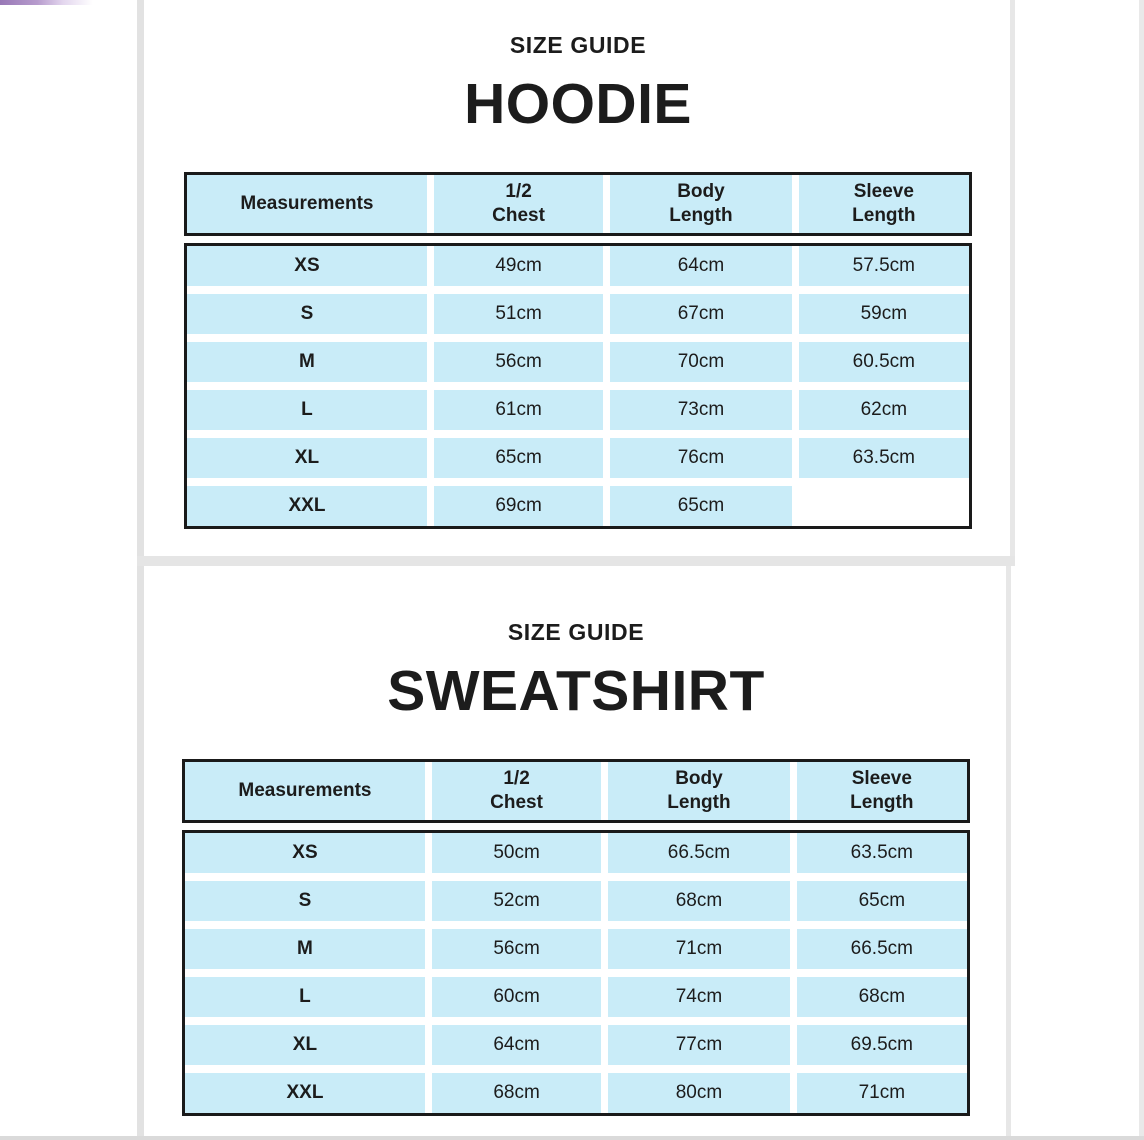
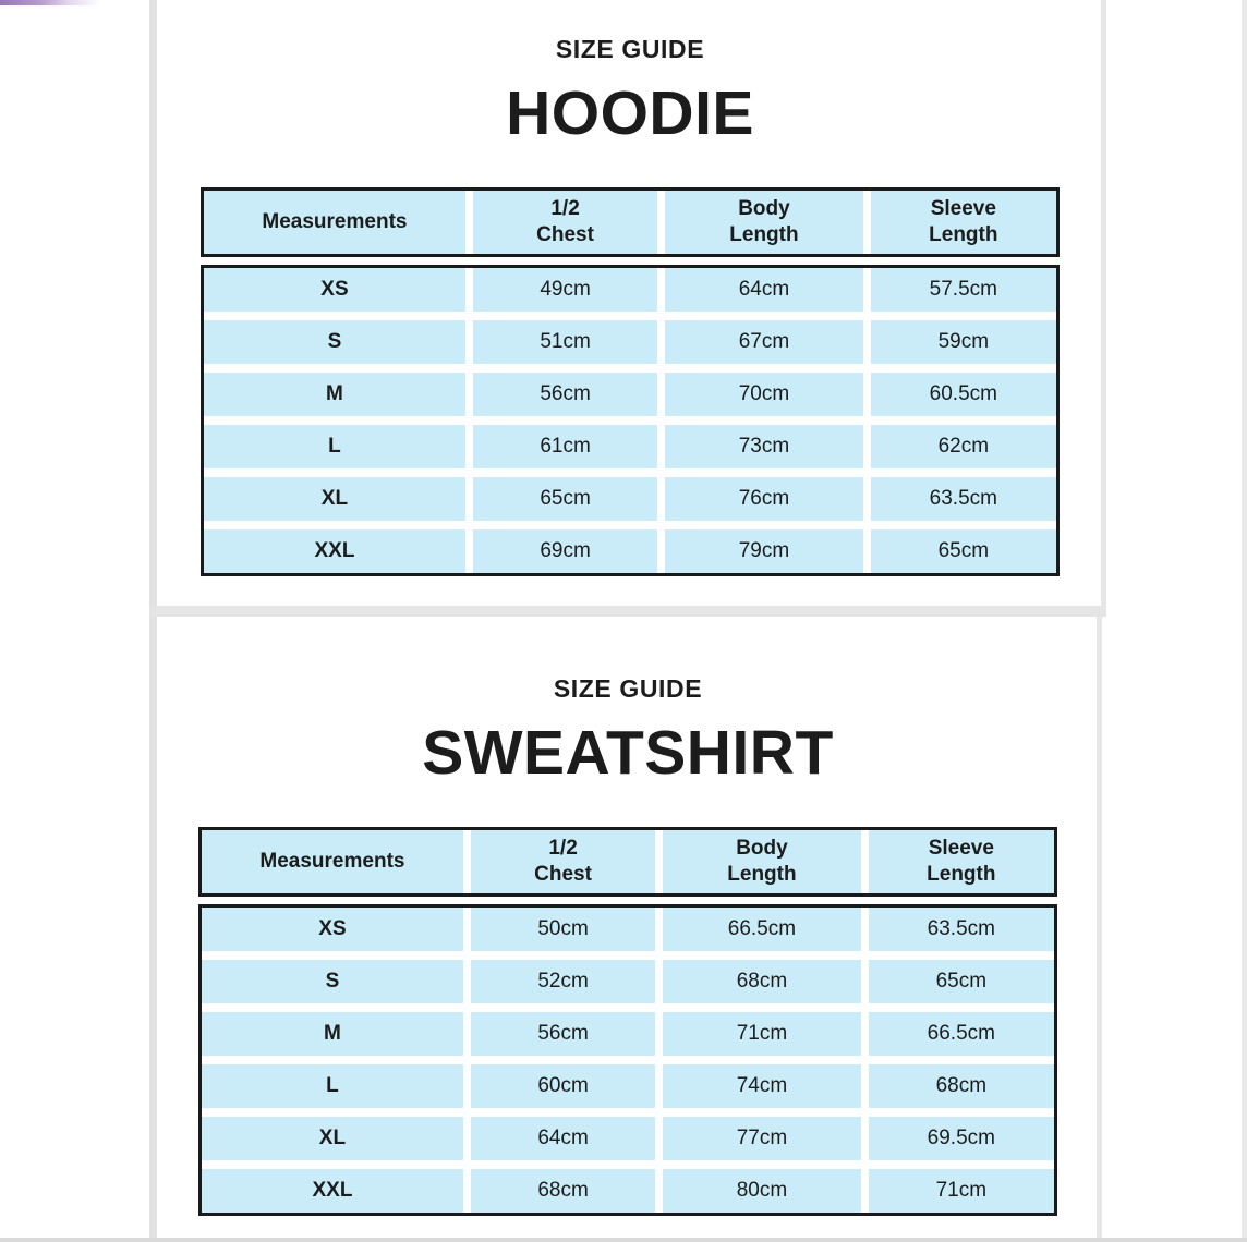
  SIZE GUIDE
  HOODIE
  Measurements
  1/2
  Chest
  Body
  Length
  Sleeve
  Length
  XS
  49cm
  64cm
  57.5cm
  S
  51cm
  67cm
  59cm
  M
  56cm
  70cm
  60.5cm
  L
  61cm
  73cm
  62cm
  XL
  65cm
  76cm
  63.5cm
  XXL
  69cm
+ 79cm
  65cm
  SIZE GUIDE
  SWEATSHIRT
  Measurements
  1/2
  Chest
  Body
  Length
  Sleeve
  Length
  XS
  50cm
  66.5cm
  63.5cm
  S
  52cm
  68cm
  65cm
  M
  56cm
  71cm
  66.5cm
  L
  60cm
  74cm
  68cm
  XL
  64cm
  77cm
  69.5cm
  XXL
  68cm
  80cm
  71cm
